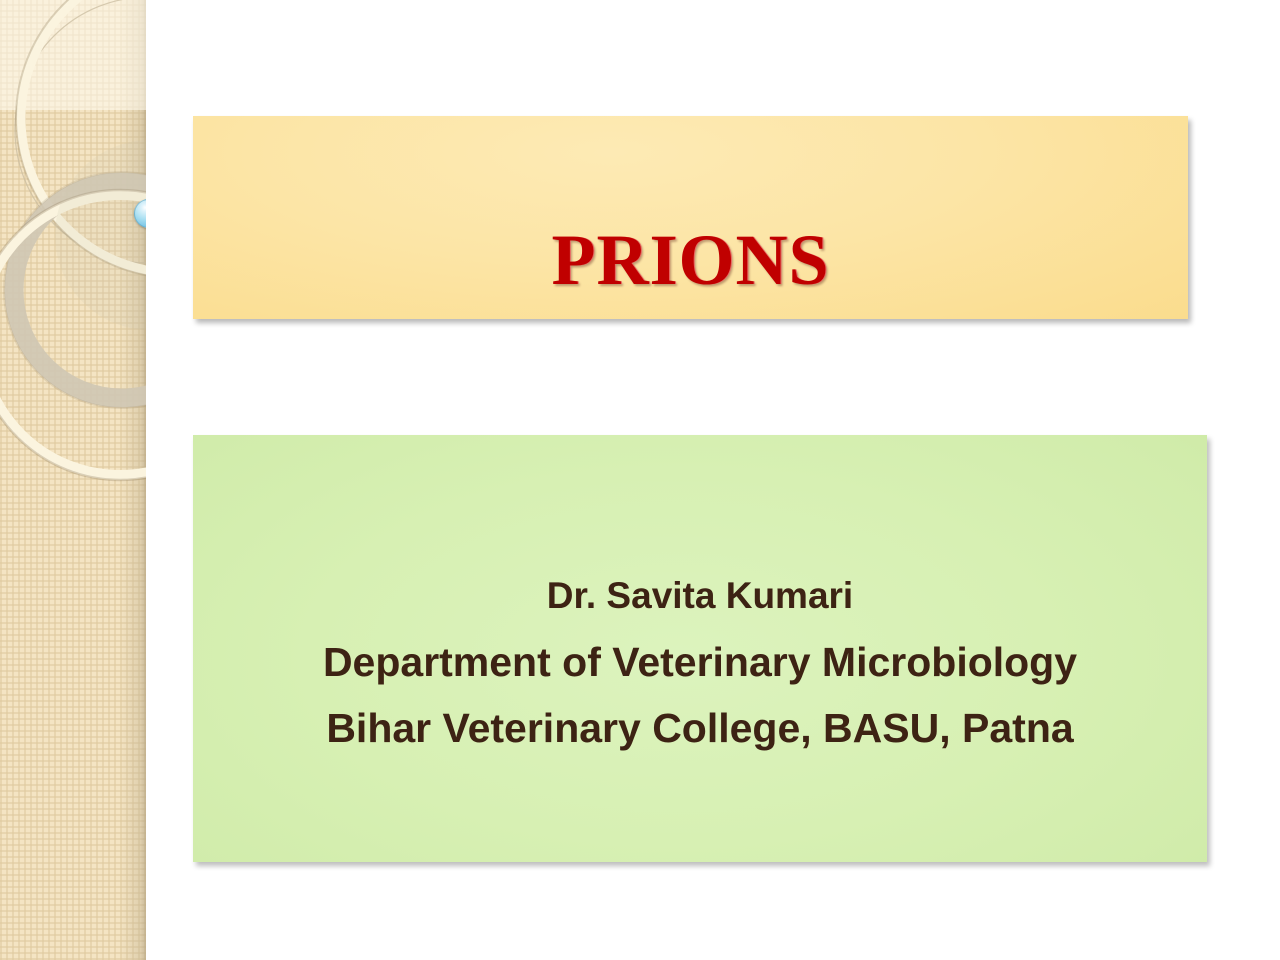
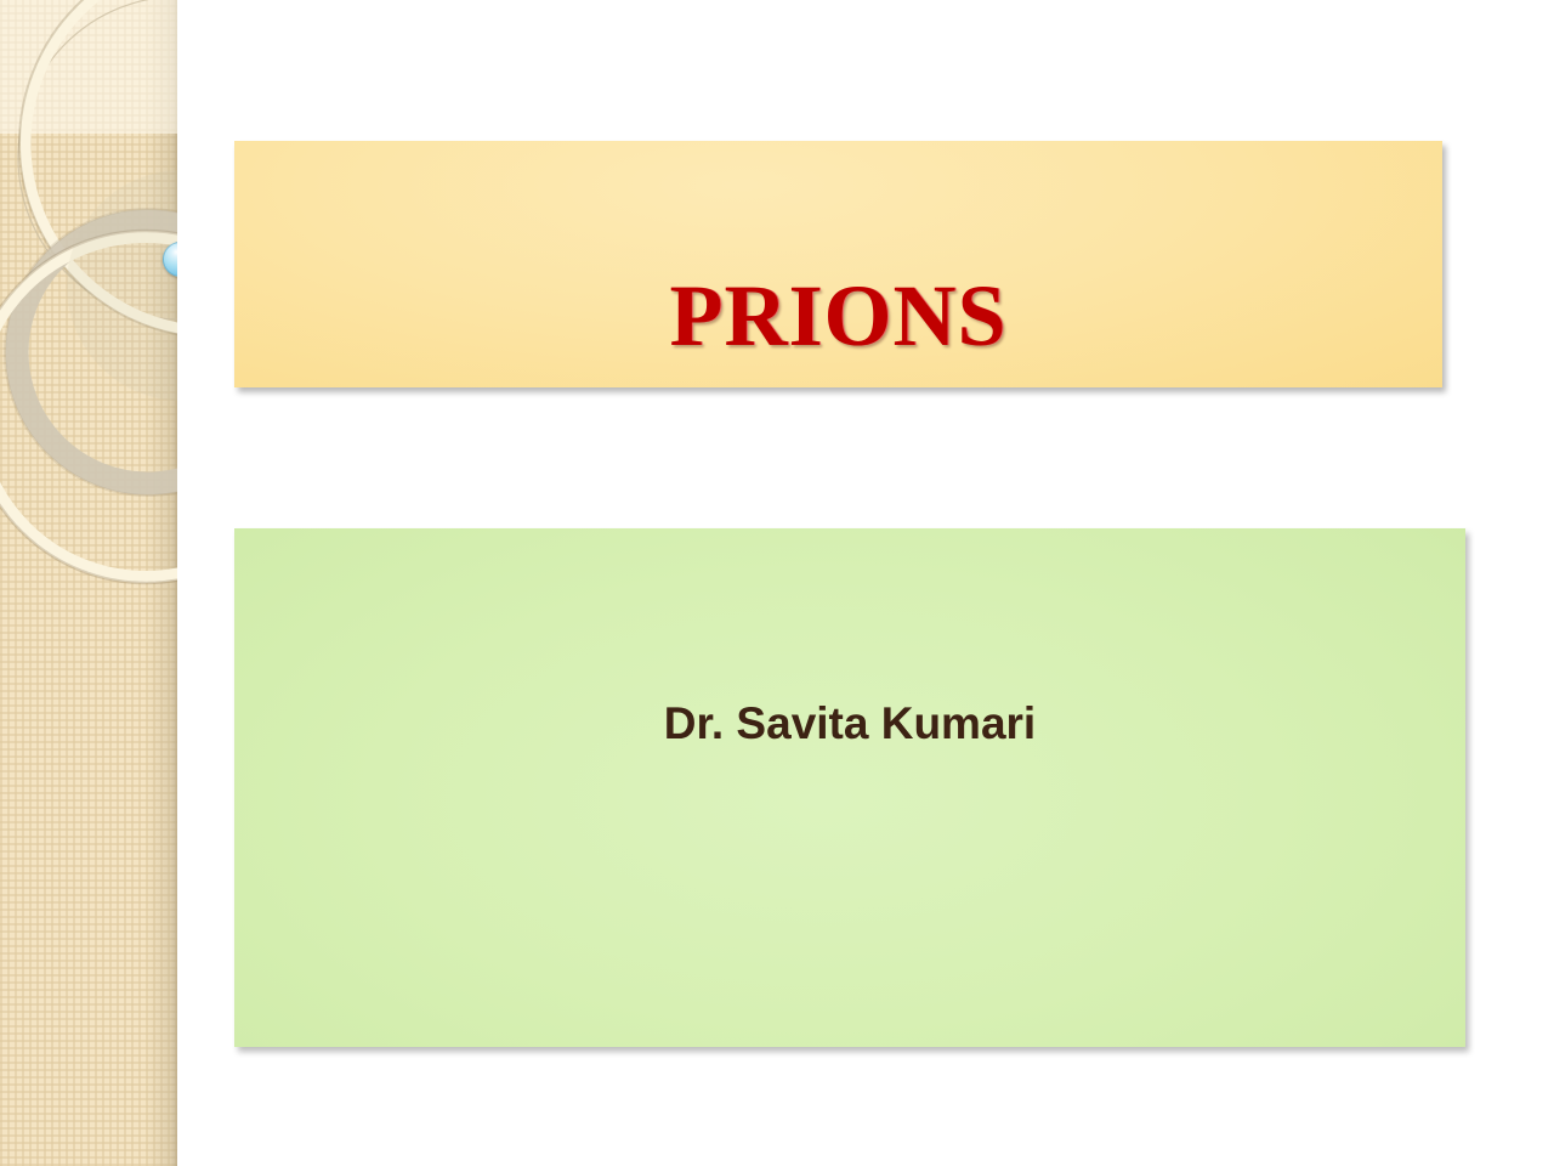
  PRIONS
  Dr. Savita Kumari
- Department of Veterinary Microbiology
- Bihar Veterinary College, BASU, Patna
